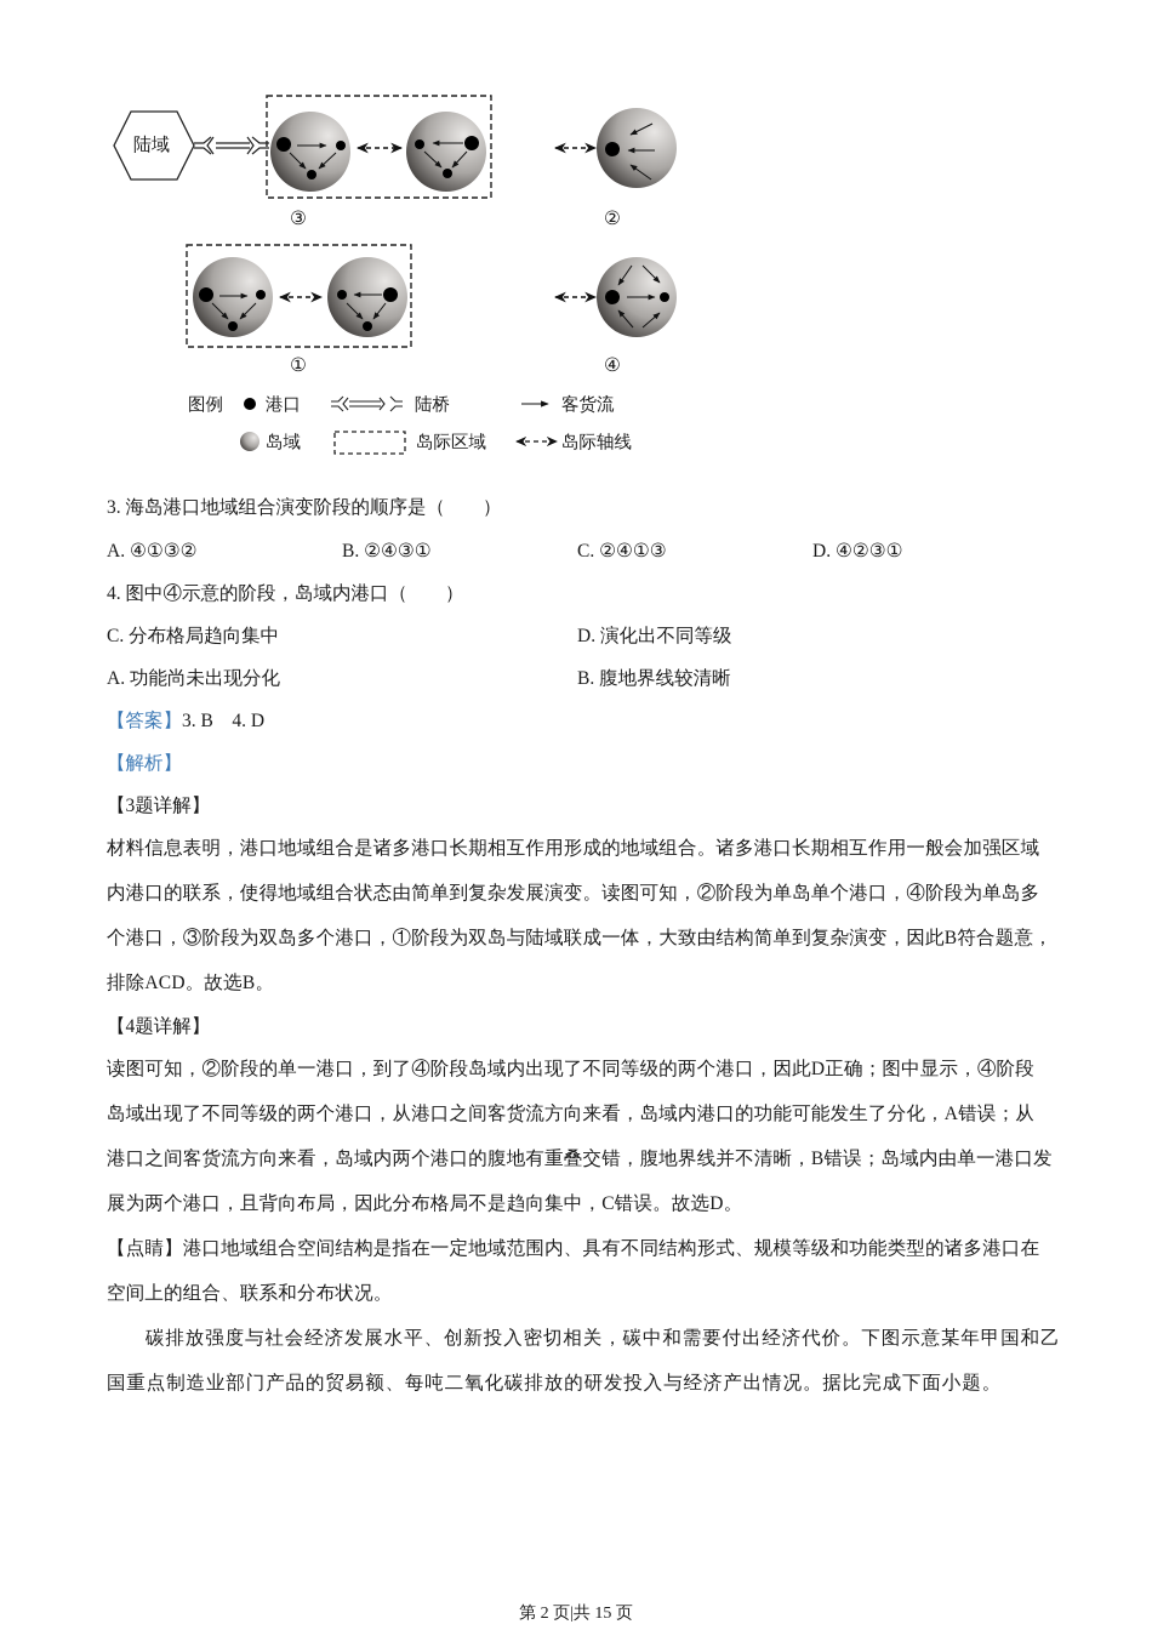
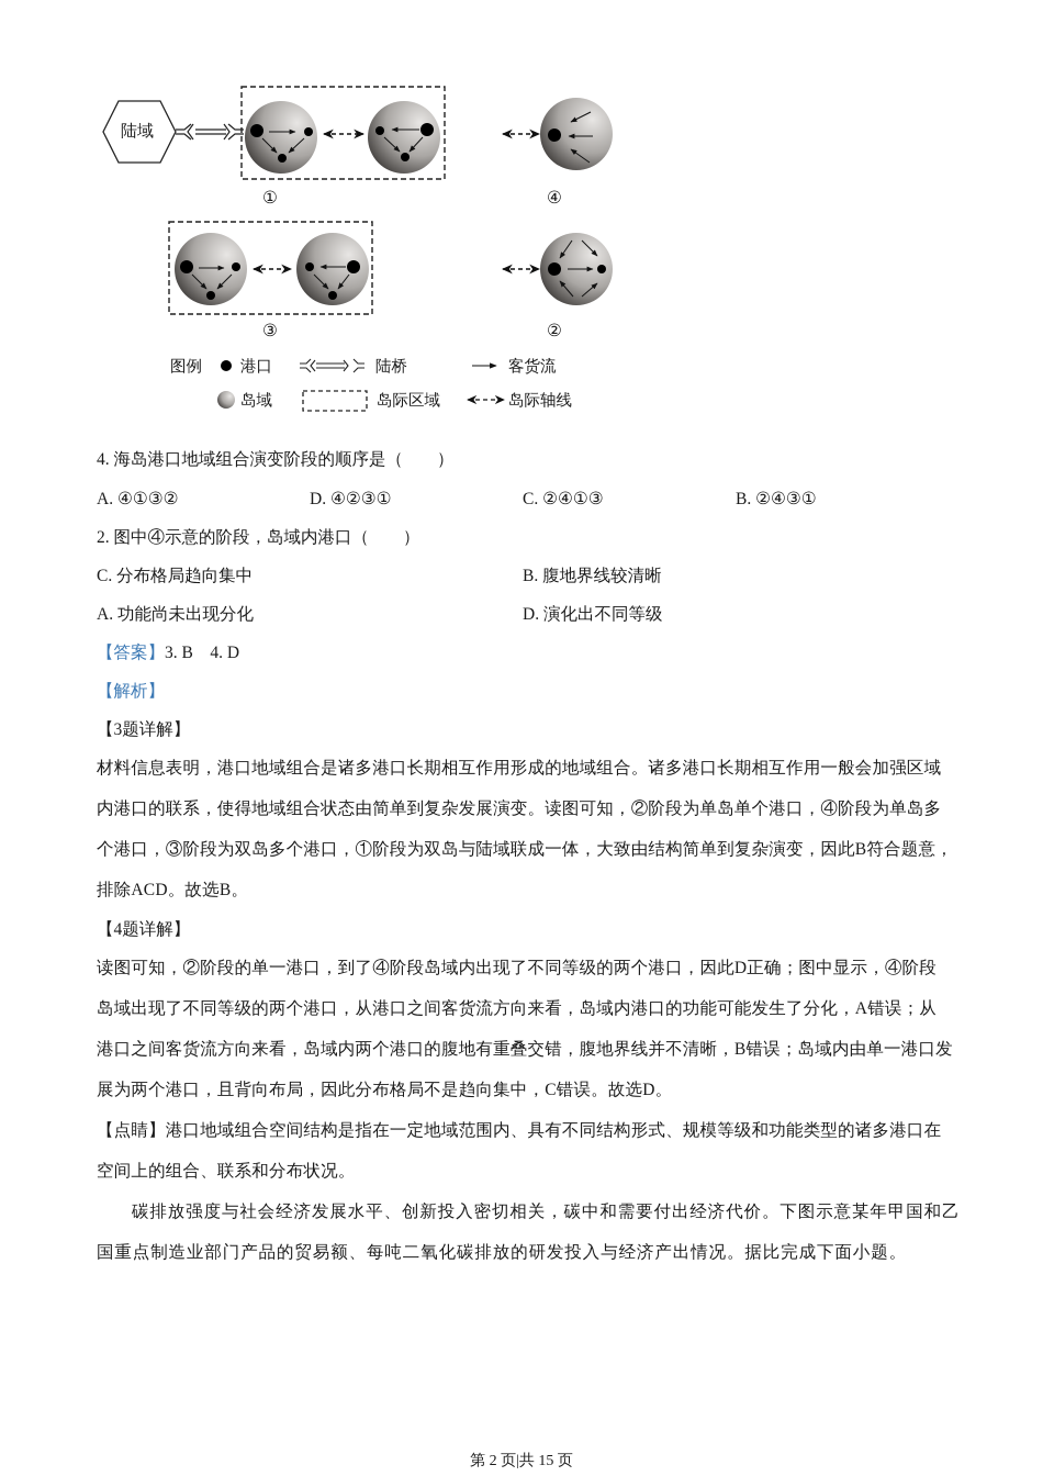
  陆域
- ③
+ ①
- ②
+ ④
- ①
+ ③
- ④
+ ②
  图例
  港口
  陆桥
  客货流
  岛域
  岛际区域
  岛际轴线
- 3. 海岛港口地域组合演变阶段的顺序是（ ）
+ 4. 海岛港口地域组合演变阶段的顺序是（ ）
  A. ④①③②
- B. ②④③①
+ D. ④②③①
  C. ②④①③
- D. ④②③①
+ B. ②④③①
- 4. 图中④示意的阶段，岛域内港口（ ）
+ 2. 图中④示意的阶段，岛域内港口（ ）
  C. 分布格局趋向集中
- D. 演化出不同等级
+ B. 腹地界线较清晰
  A. 功能尚未出现分化
- B. 腹地界线较清晰
+ D. 演化出不同等级
  【答案】3. B 4. D
  【解析】
  【3题详解】
  材料信息表明，港口地域组合是诸多港口长期相互作用形成的地域组合。诸多港口长期相互作用一般会加强区域内港口的联系，使得地域组合状态由简单到复杂发展演变。读图可知，②阶段为单岛单个港口，④阶段为单岛多个港口，③阶段为双岛多个港口，①阶段为双岛与陆域联成一体，大致由结构简单到复杂演变，因此B符合题意，排除ACD。故选B。
  【4题详解】
  读图可知，②阶段的单一港口，到了④阶段岛域内出现了不同等级的两个港口，因此D正确；图中显示，④阶段岛域出现了不同等级的两个港口，从港口之间客货流方向来看，岛域内港口的功能可能发生了分化，A错误；从港口之间客货流方向来看，岛域内两个港口的腹地有重叠交错，腹地界线并不清晰，B错误；岛域内由单一港口发展为两个港口，且背向布局，因此分布格局不是趋向集中，C错误。故选D。
  【点睛】港口地域组合空间结构是指在一定地域范围内、具有不同结构形式、规模等级和功能类型的诸多港口在空间上的组合、联系和分布状况。
  碳排放强度与社会经济发展水平、创新投入密切相关，碳中和需要付出经济代价。下图示意某年甲国和乙国重点制造业部门产品的贸易额、每吨二氧化碳排放的研发投入与经济产出情况。据比完成下面小题。
  第 2 页|共 15 页
